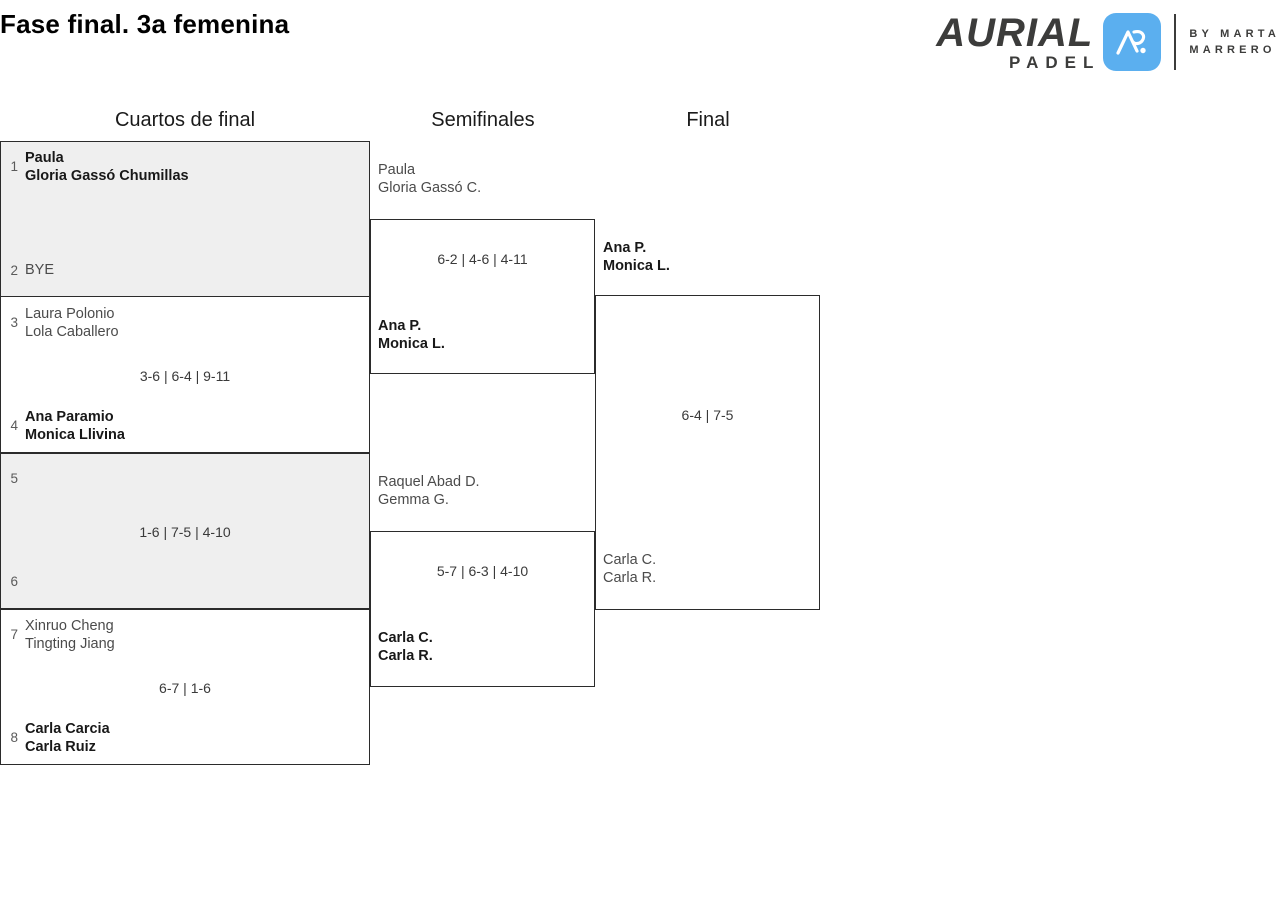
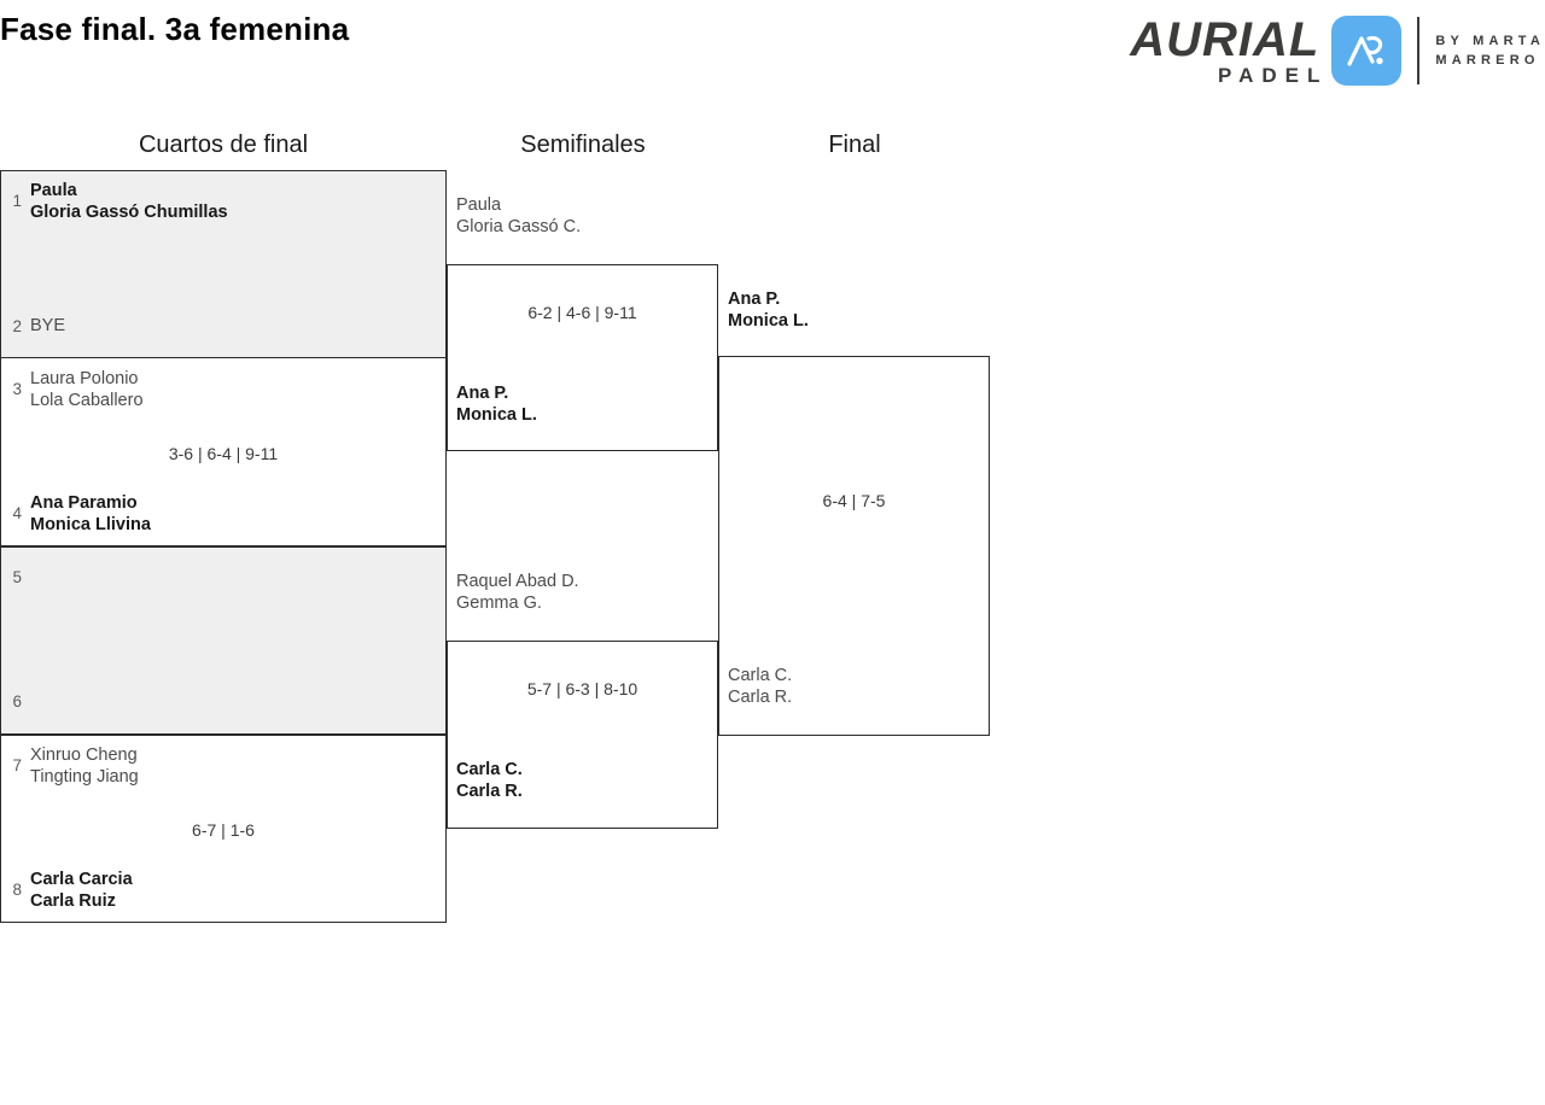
  Fase final. 3a femenina
  AURIAL
  PADEL
  BY MARTA
  MARRERO
  Cuartos de final
  Semifinales
  Final
  1
  Paula
  Gloria Gassó Chumillas
  2
  BYE
  3
  Laura Polonio
  Lola Caballero
  4
  Ana Paramio
  Monica Llivina
  3-6 | 6-4 | 9-11
  5
  6
- 1-6 | 7-5 | 4-10
  7
  Xinruo Cheng
  Tingting Jiang
  8
  Carla Carcia
  Carla Ruiz
  6-7 | 1-6
  Paula
  Gloria Gassó C.
  Ana P.
  Monica L.
- 6-2 | 4-6 | 4-11
+ 6-2 | 4-6 | 9-11
  Raquel Abad D.
  Gemma G.
  Carla C.
  Carla R.
- 5-7 | 6-3 | 4-10
+ 5-7 | 6-3 | 8-10
  Ana P.
  Monica L.
  Carla C.
  Carla R.
  6-4 | 7-5
